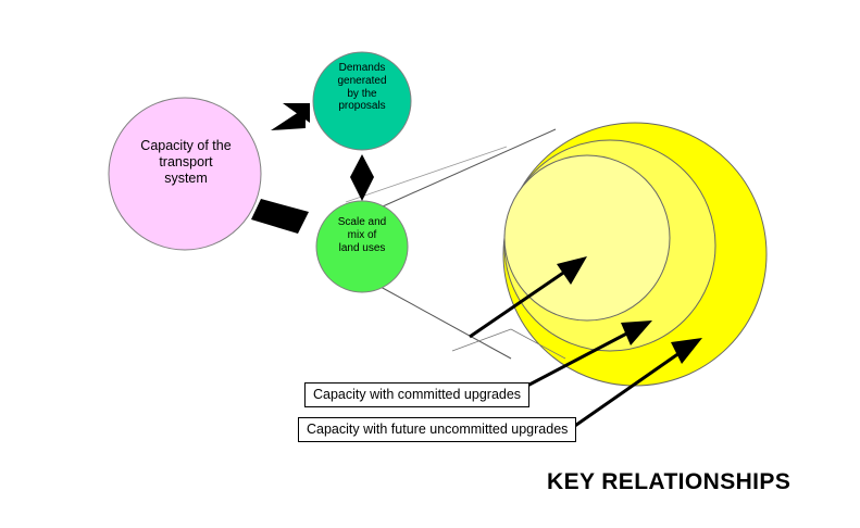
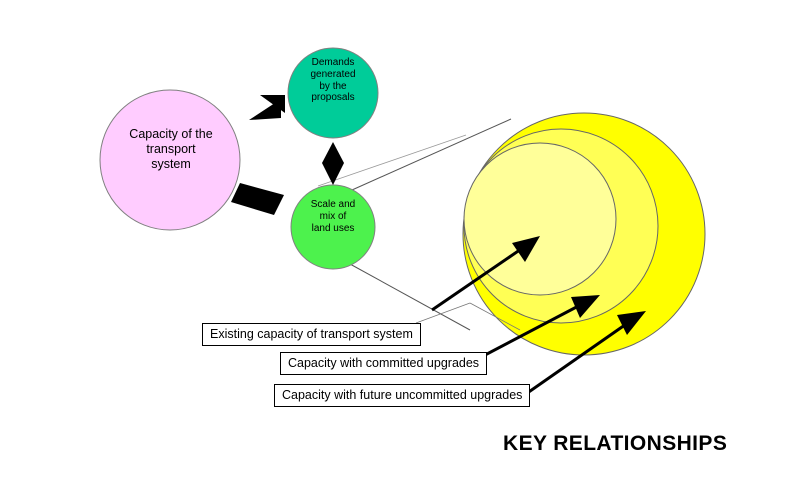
  Capacity of the
  transport
  system
  Demands
  generated
  by the
  proposals
  Scale and
  mix of
  land uses
+ Existing capacity of transport system
  Capacity with committed upgrades
  Capacity with future uncommitted upgrades
  KEY RELATIONSHIPS
